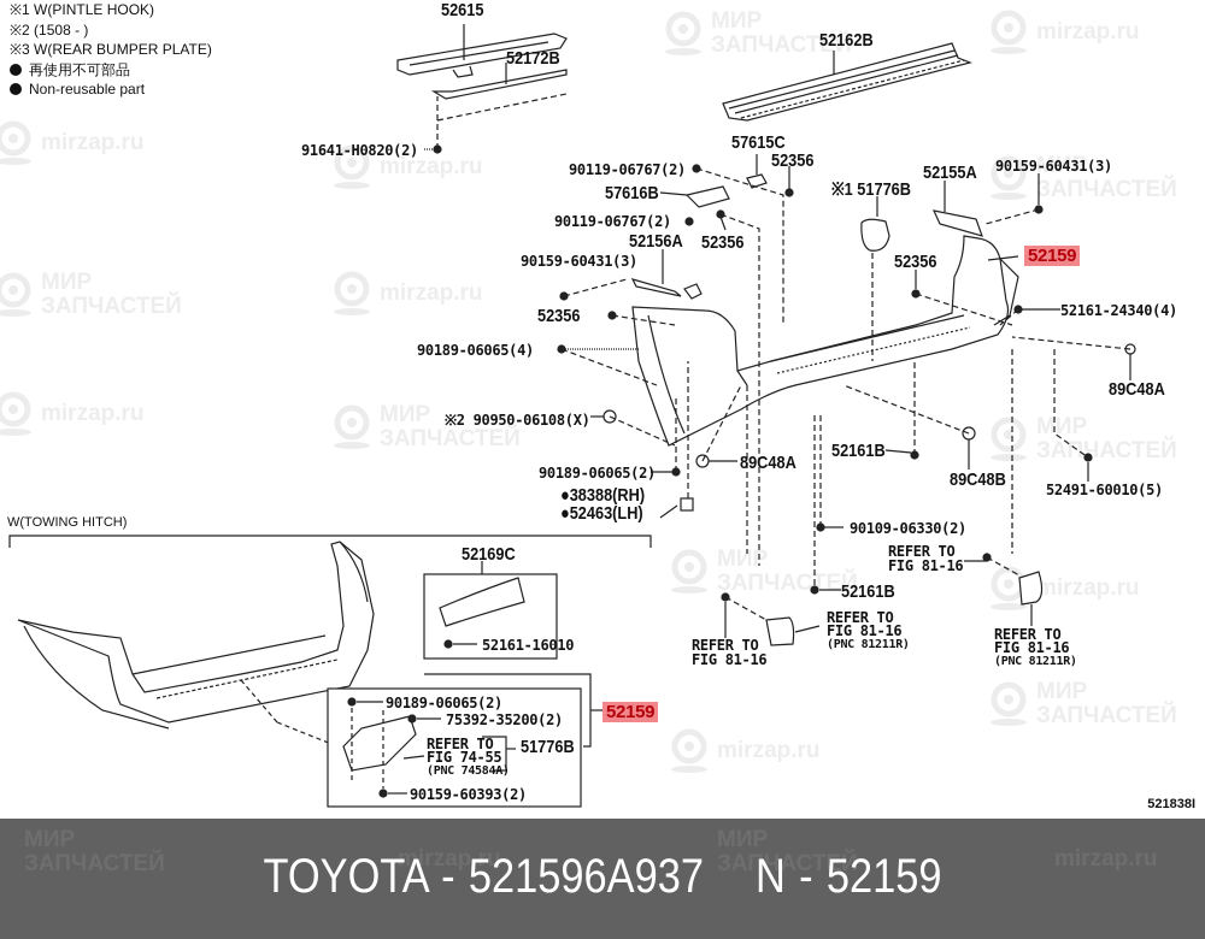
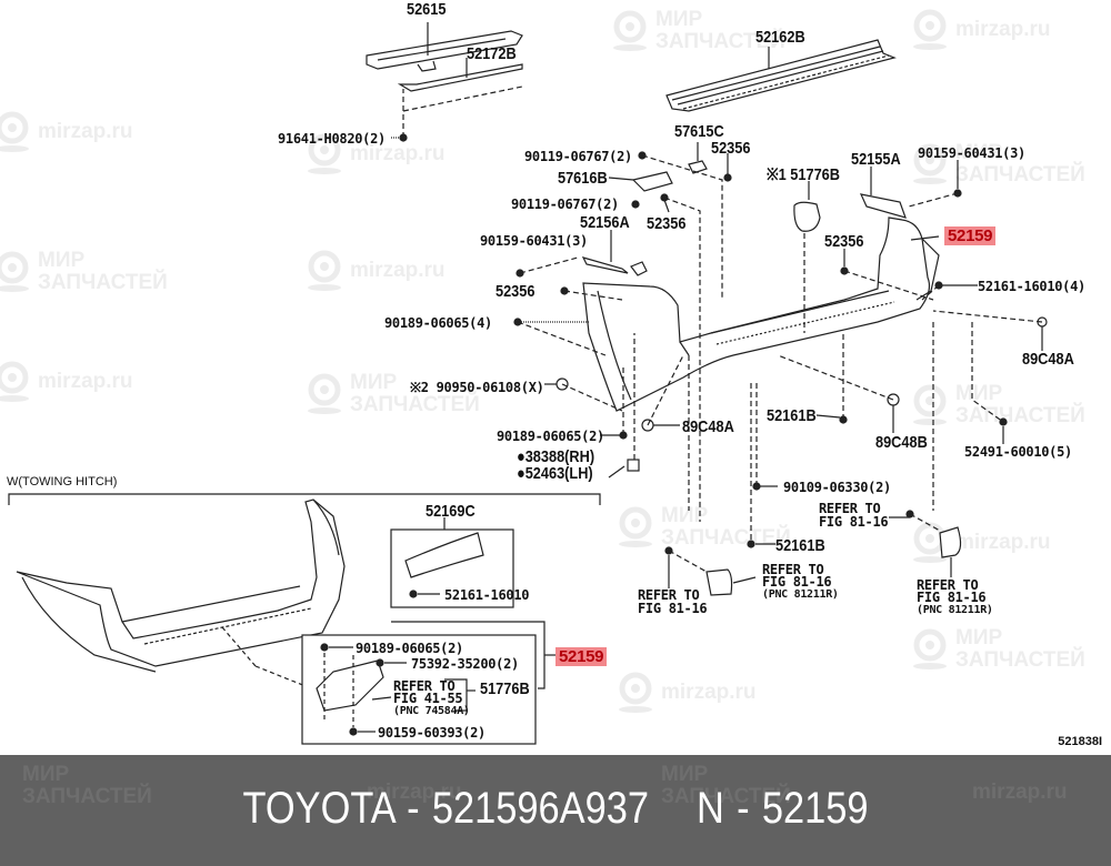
  mirzap.ru
  ЗАПЧАСТЕЙ
  МИР
  ЗАПЧАСТЕЙ
  МИР
  ЗАПЧАСТЕЙ
  mirzap.ru
  МИР
  ЗАПЧАСТЕЙ
- ※1 W(PINTLE HOOK)
- ※2 (1508 - )
- ※3 W(REAR BUMPER PLATE)
- 再使用不可部品
- Non-reusable part
  52615
  52172B
  91641-H0820(2)
  52162B
  57615C
  52356
  90119-06767(2)
  57616B
  90119-06767(2)
  52356
  52156A
  90159-60431(3)
  52356
  90189-06065(4)
  ※2 90950-06108(X)
  90189-06065(2)
  ●38388(RH)
  ●52463(LH)
  89C48A
  ※1 51776B
  52155A
  90159-60431(3)
  52159
  52356
- 52161-24340(4)
+ 52161-16010(4)
  89C48A
  52161B
  89C48B
  52491-60010(5)
  90109-06330(2)
  52161B
  REFER TO
  FIG 81-16
  REFER TO
  FIG 81-16
  (PNC 81211R)
  REFER TO
  FIG 81-16
  REFER TO
  FIG 81-16
  (PNC 81211R)
  W(TOWING HITCH)
  52169C
  52161-16010
  90189-06065(2)
  75392-35200(2)
  52159
  REFER TO
- FIG 74-55
+ FIG 41-55
  (PNC 74584A)
  51776B
  90159-60393(2)
  521838I
  mirzap.ru
  ЗАПЧАСТЕЙ
  TOYOTA - 521596A937 N - 52159
